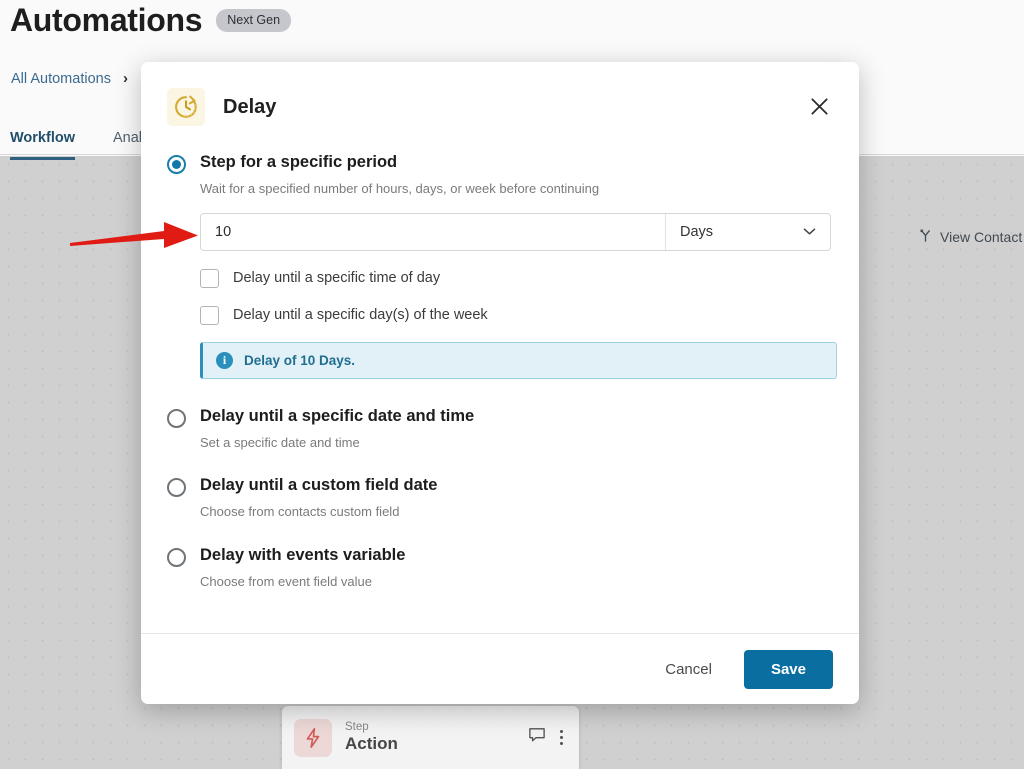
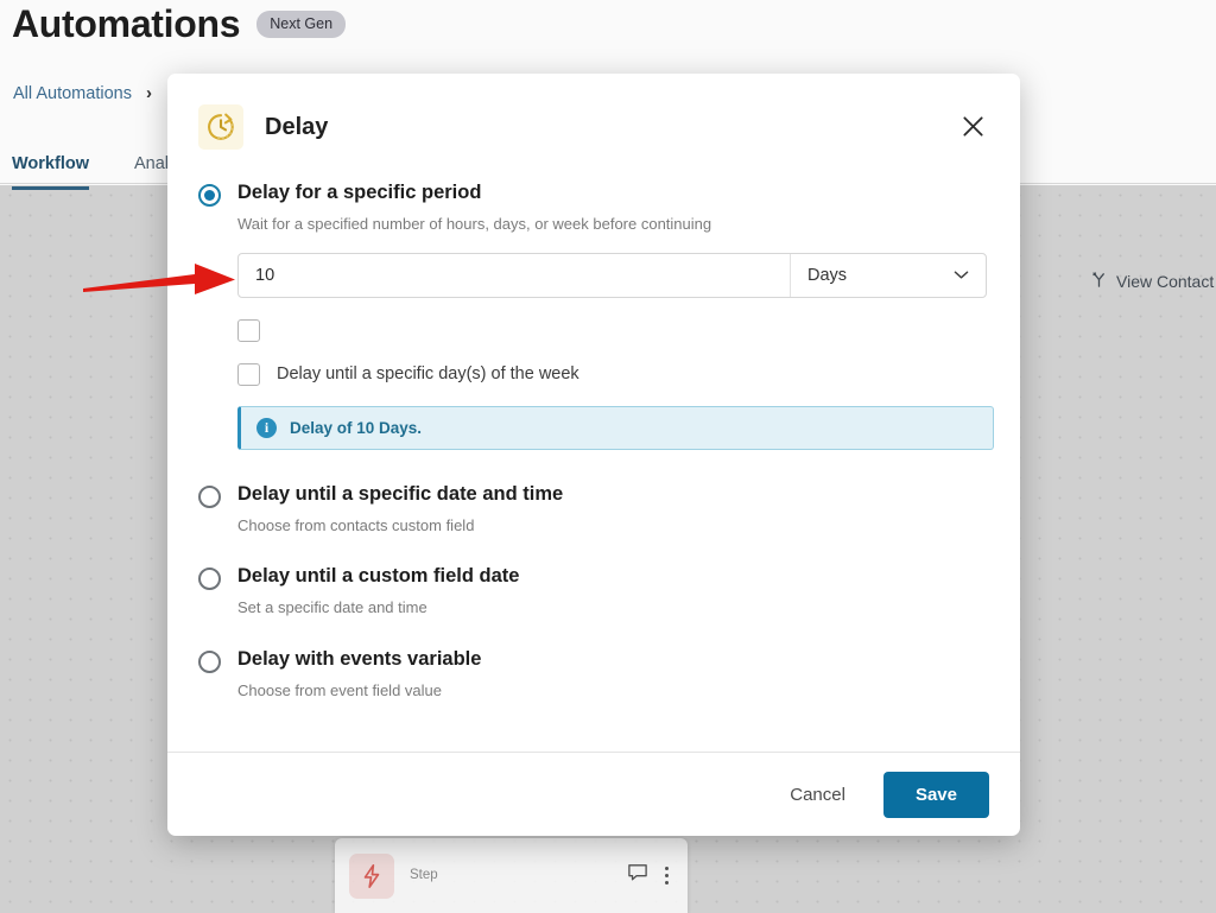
  Automations
  Next Gen
  All Automations
  ›
  Workflow
  View Contact
  Step
- Action
  Delay
- Step for a specific period
+ Delay for a specific period
  Wait for a specified number of hours, days, or week before continuing
  10
  Days
- Delay until a specific time of day
  Delay until a specific day(s) of the week
  i
  Delay of 10 Days.
  Delay until a specific date and time
- Set a specific date and time
+ Choose from contacts custom field
  Delay until a custom field date
- Choose from contacts custom field
+ Set a specific date and time
  Delay with events variable
  Choose from event field value
  Cancel
  Save
